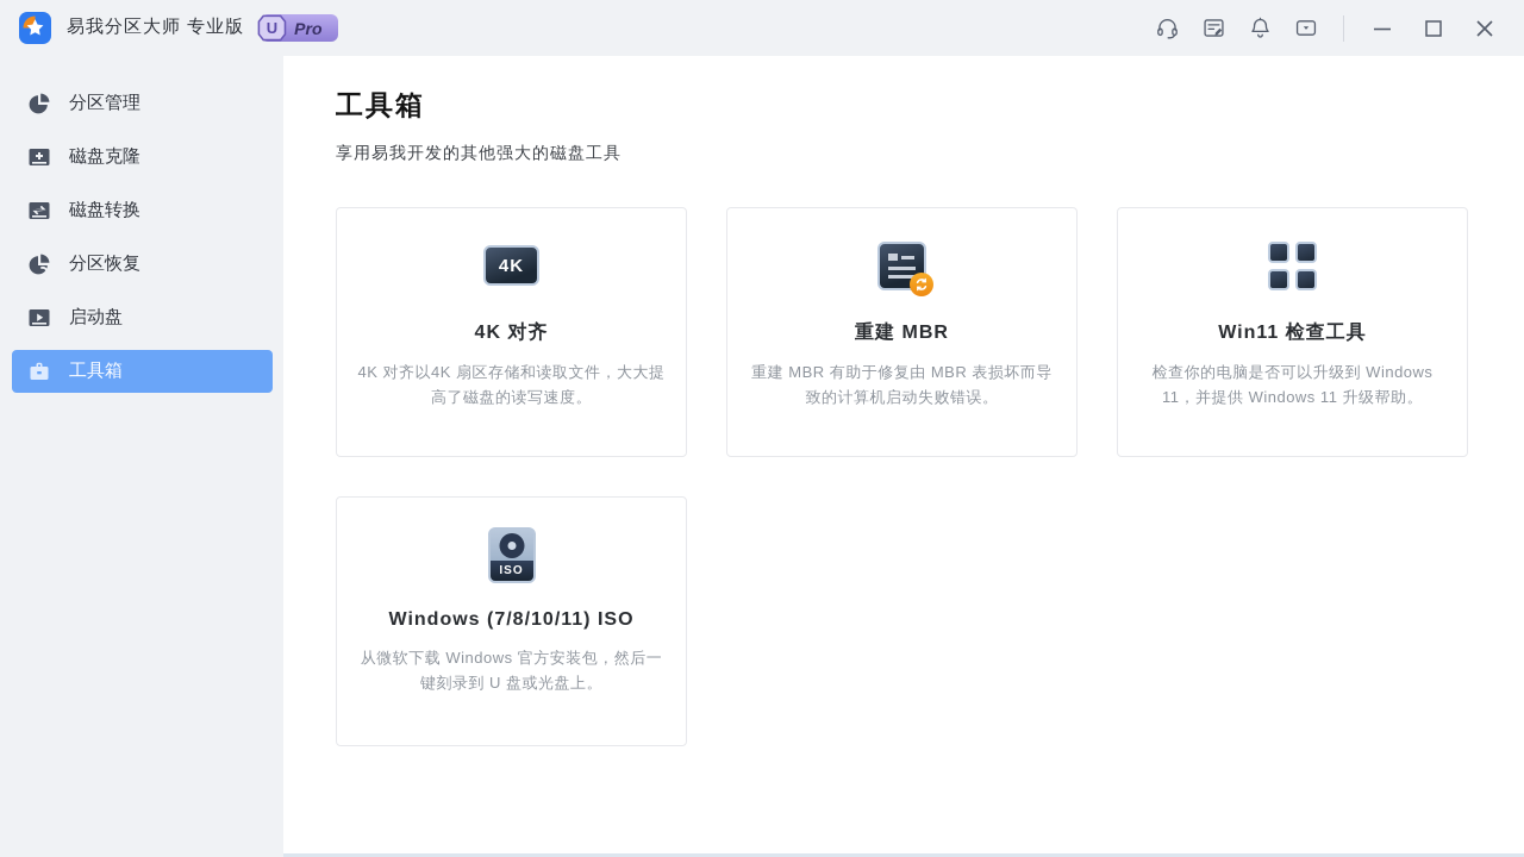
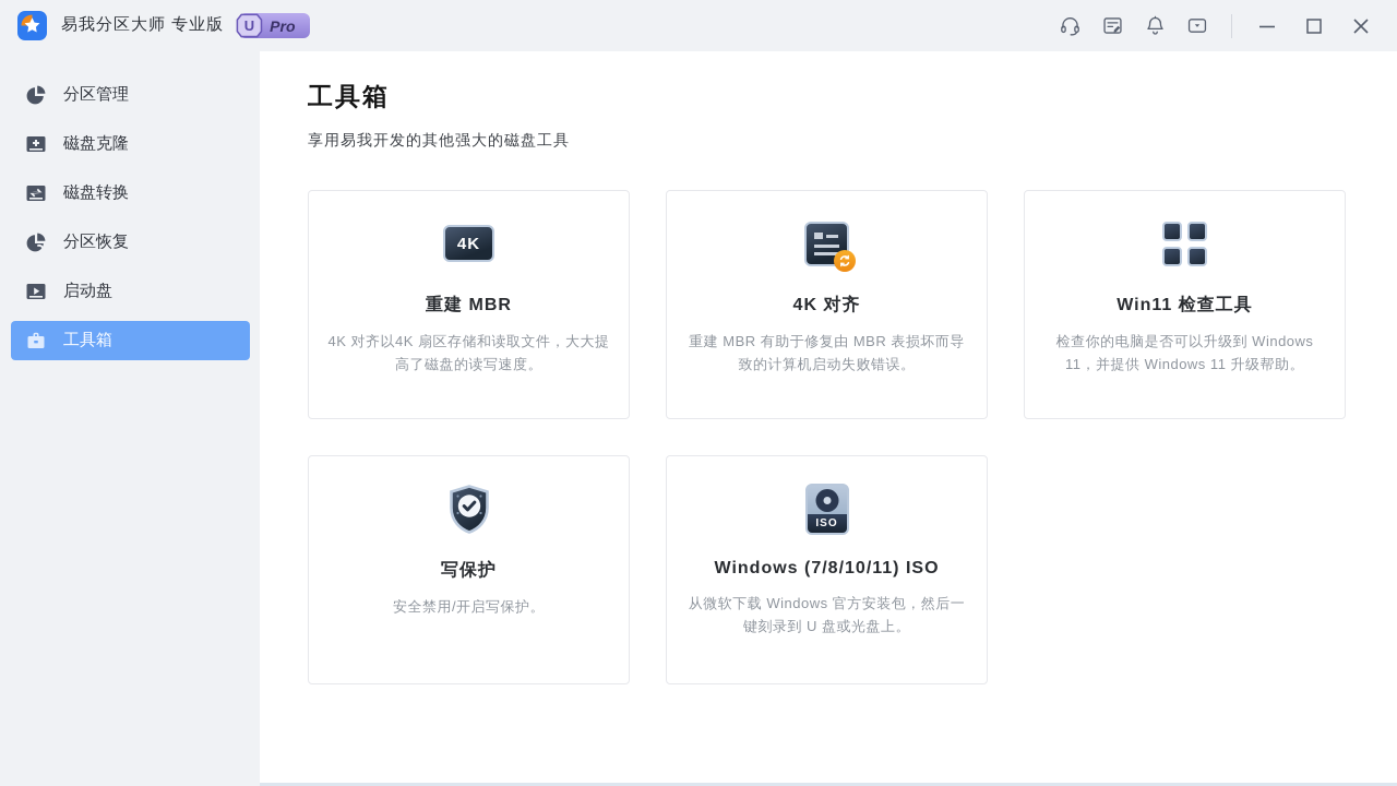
  易我分区大师 专业版
  U
  Pro
  分区管理
  磁盘克隆
  磁盘转换
  分区恢复
  启动盘
  工具箱
  工具箱
  享用易我开发的其他强大的磁盘工具
  4K
- 4K 对齐
+ 重建 MBR
  4K 对齐以4K 扇区存储和读取文件，大大提高了磁盘的读写速度。
- 重建 MBR
+ 4K 对齐
  重建 MBR 有助于修复由 MBR 表损坏而导致的计算机启动失败错误。
  Win11 检查工具
  检查你的电脑是否可以升级到 Windows 11，并提供 Windows 11 升级帮助。
+ 写保护
+ 安全禁用/开启写保护。
  ISO
  Windows (7/8/10/11) ISO
  从微软下载 Windows 官方安装包，然后一键刻录到 U 盘或光盘上。
